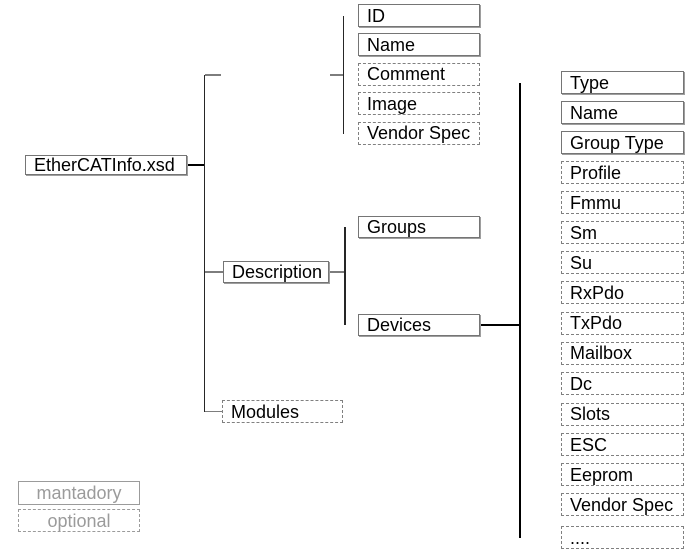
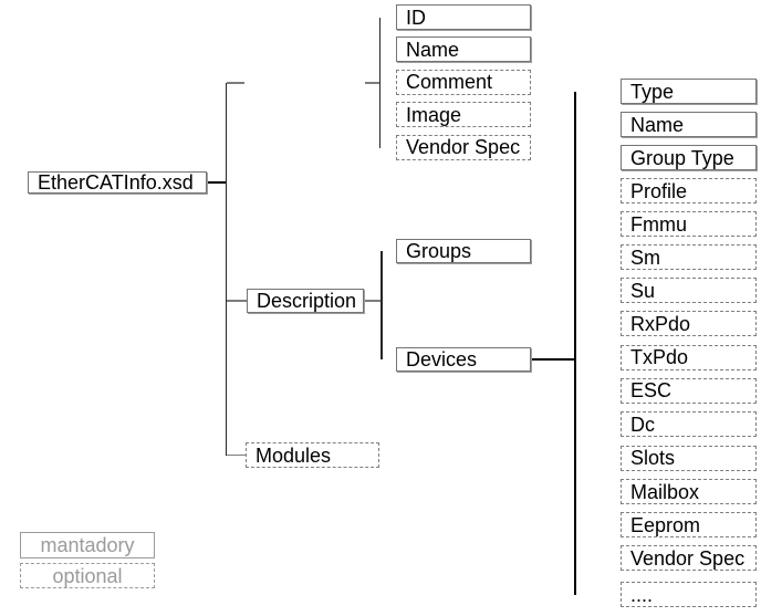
  EtherCATInfo.xsd
  Description
  Modules
  ID
  Name
  Comment
  Image
  Vendor Spec
  Groups
  Devices
  Type
  Name
  Group Type
  Profile
  Fmmu
  Sm
  Su
  RxPdo
  TxPdo
- Mailbox
+ ESC
  Dc
  Slots
- ESC
+ Mailbox
  Eeprom
  Vendor Spec
  ....
  mantadory
  optional
